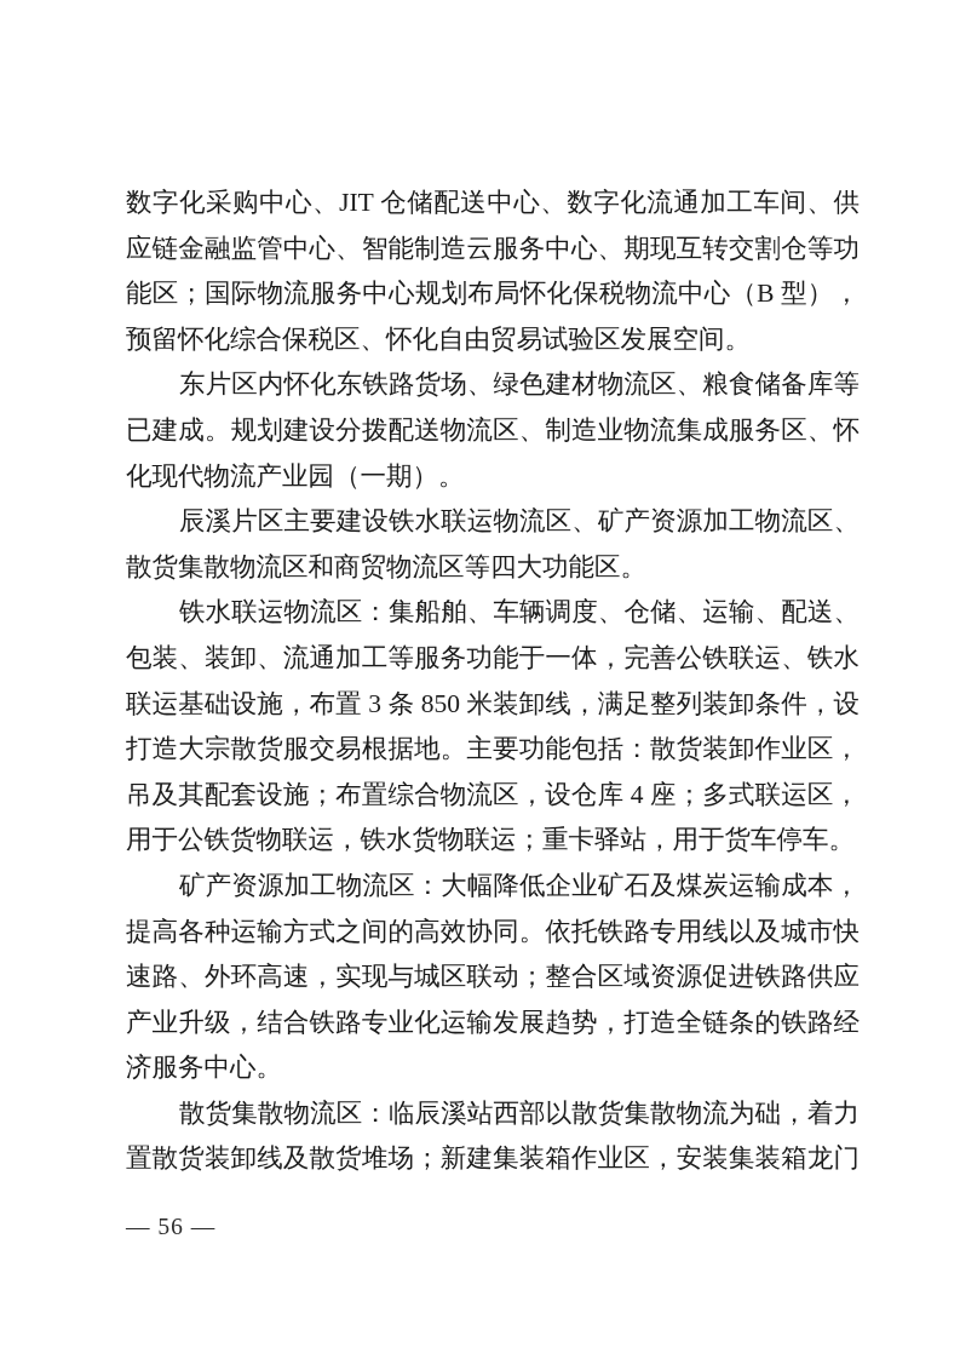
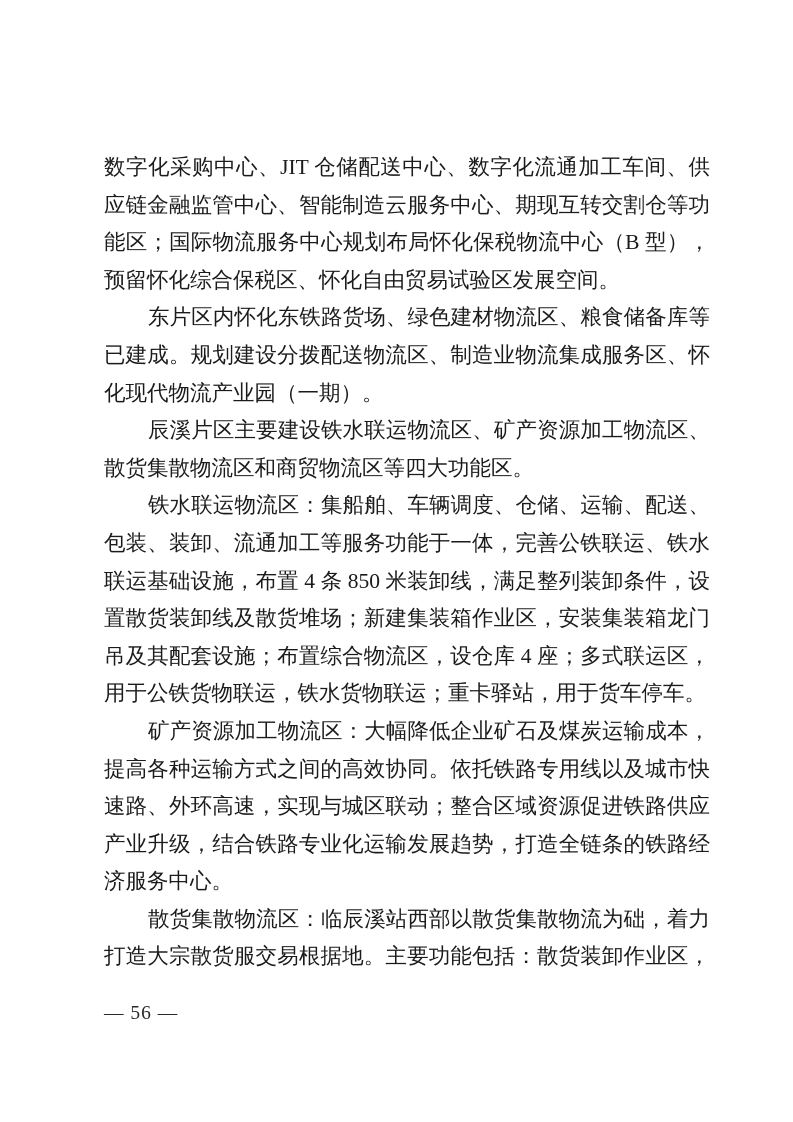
  数字化采购中心、JIT 仓储配送中心、数字化流通加工车间、供
  应链金融监管中心、智能制造云服务中心、期现互转交割仓等功
  能区；国际物流服务中心规划布局怀化保税物流中心（B 型），
  预留怀化综合保税区、怀化自由贸易试验区发展空间。
  东片区内怀化东铁路货场、绿色建材物流区、粮食储备库等
  已建成。规划建设分拨配送物流区、制造业物流集成服务区、怀
  化现代物流产业园（一期）。
  辰溪片区主要建设铁水联运物流区、矿产资源加工物流区、
  散货集散物流区和商贸物流区等四大功能区。
  铁水联运物流区：集船舶、车辆调度、仓储、运输、配送、
  包装、装卸、流通加工等服务功能于一体，完善公铁联运、铁水
- 联运基础设施，布置 3 条 850 米装卸线，满足整列装卸条件，设
+ 联运基础设施，布置 4 条 850 米装卸线，满足整列装卸条件，设
- 打造大宗散货服交易根据地。主要功能包括：散货装卸作业区，
+ 置散货装卸线及散货堆场；新建集装箱作业区，安装集装箱龙门
  吊及其配套设施；布置综合物流区，设仓库 4 座；多式联运区，
  用于公铁货物联运，铁水货物联运；重卡驿站，用于货车停车。
  矿产资源加工物流区：大幅降低企业矿石及煤炭运输成本，
  提高各种运输方式之间的高效协同。依托铁路专用线以及城市快
  速路、外环高速，实现与城区联动；整合区域资源促进铁路供应
  产业升级，结合铁路专业化运输发展趋势，打造全链条的铁路经
  济服务中心。
  散货集散物流区：临辰溪站西部以散货集散物流为础，着力
- 置散货装卸线及散货堆场；新建集装箱作业区，安装集装箱龙门
+ 打造大宗散货服交易根据地。主要功能包括：散货装卸作业区，
  — 56 —
